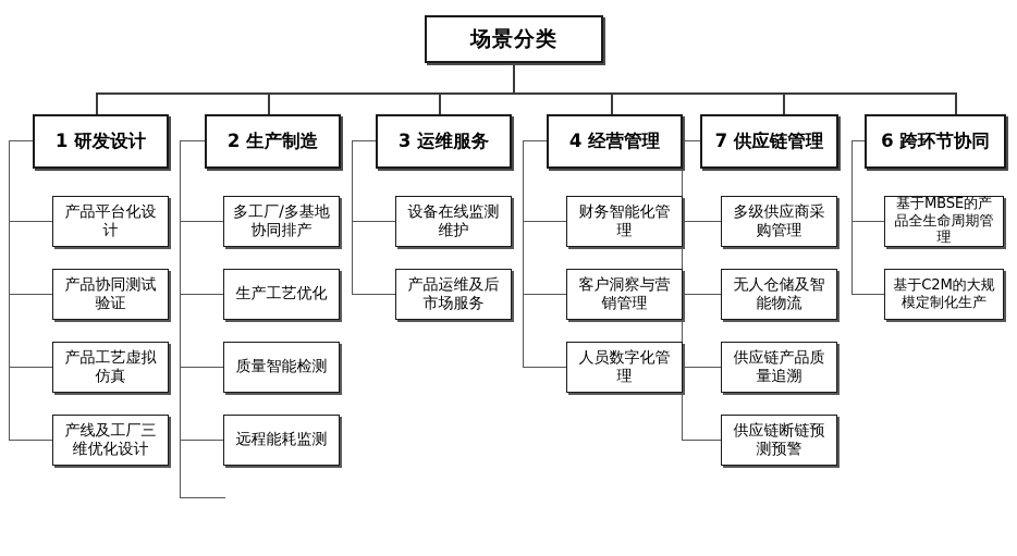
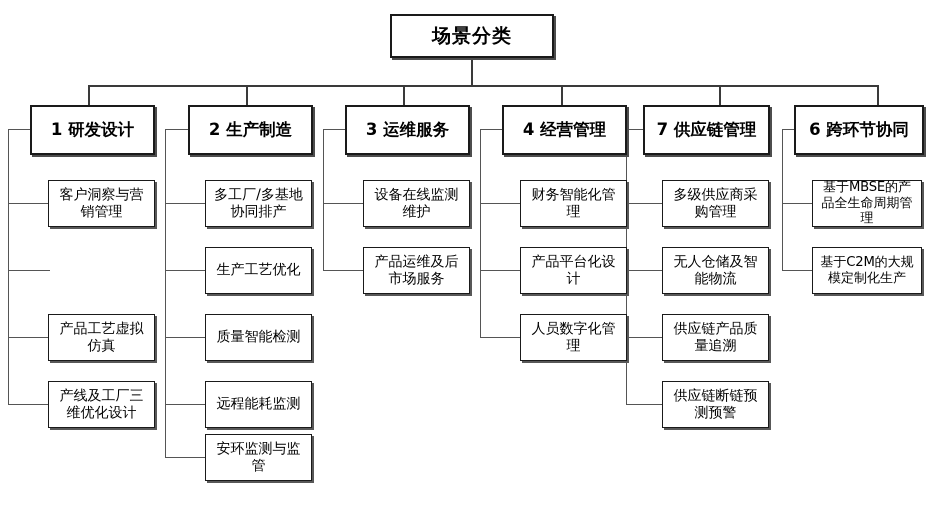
  场景分类
  1 研发设计
- 产品平台化设计
+ 客户洞察与营销管理
- 产品协同测试验证
  产品工艺虚拟仿真
  产线及工厂三维优化设计
  2 生产制造
  多工厂/多基地协同排产
  生产工艺优化
  质量智能检测
  远程能耗监测
+ 安环监测与监管
  3 运维服务
  设备在线监测维护
  产品运维及后市场服务
  4 经营管理
  财务智能化管理
- 客户洞察与营销管理
+ 产品平台化设计
  人员数字化管理
  7 供应链管理
  多级供应商采购管理
  无人仓储及智能物流
  供应链产品质量追溯
  供应链断链预测预警
  6 跨环节协同
  基于MBSE的产品全生命周期管理
  基于C2M的大规模定制化生产
